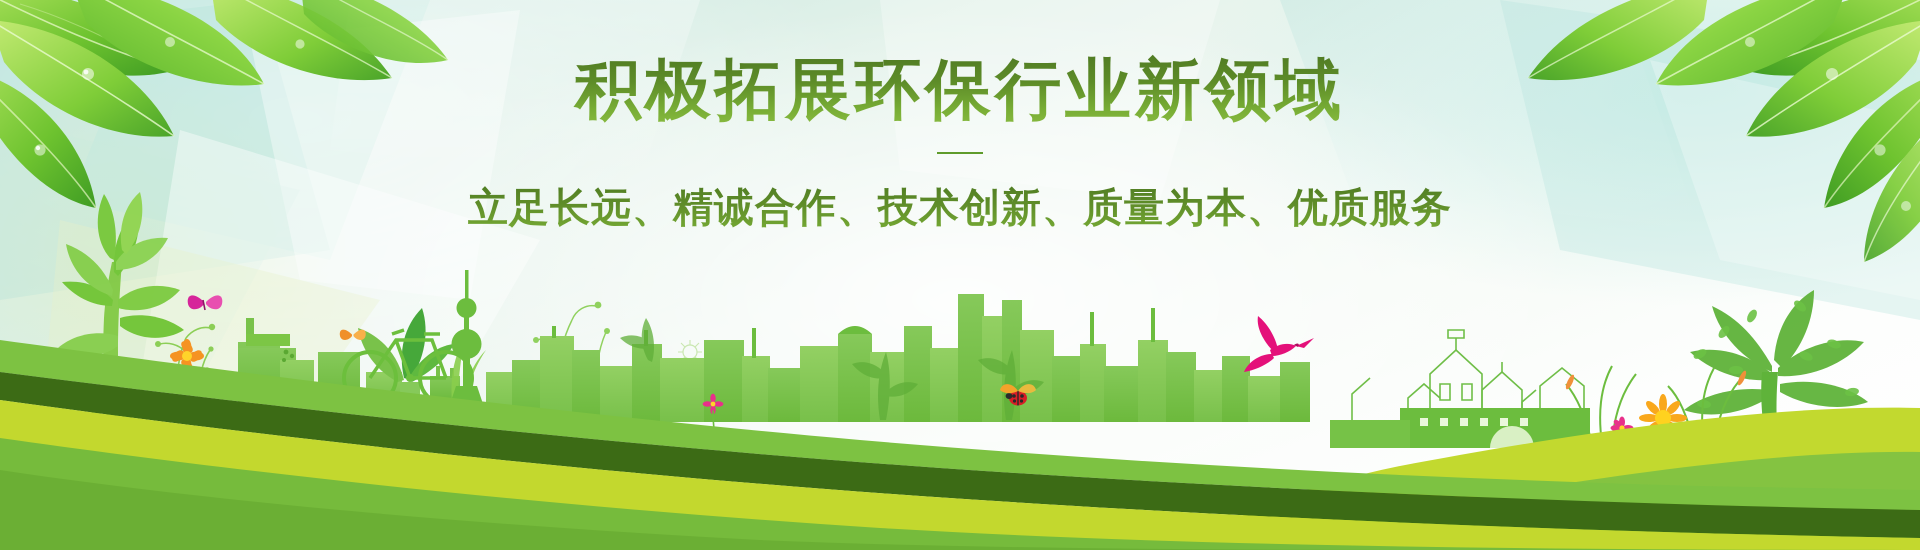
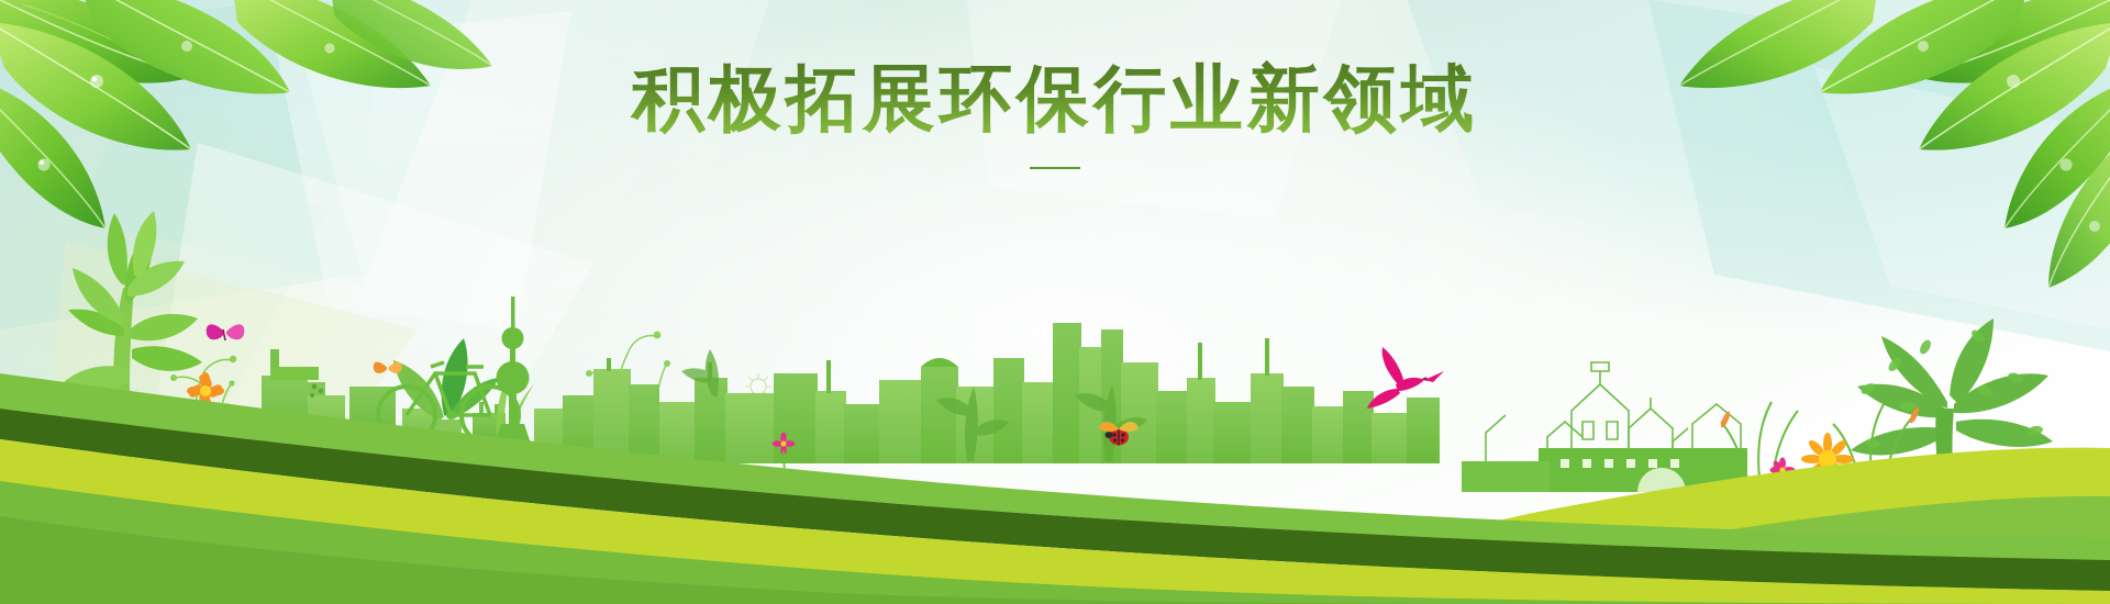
  积极拓展环保行业新领域
- 立足长远、精诚合作、技术创新、质量为本、优质服务
